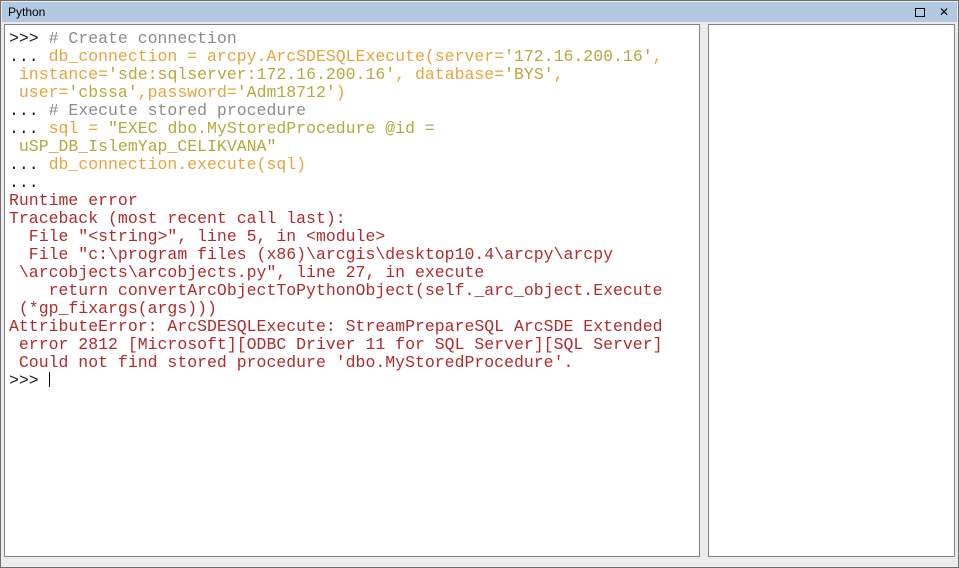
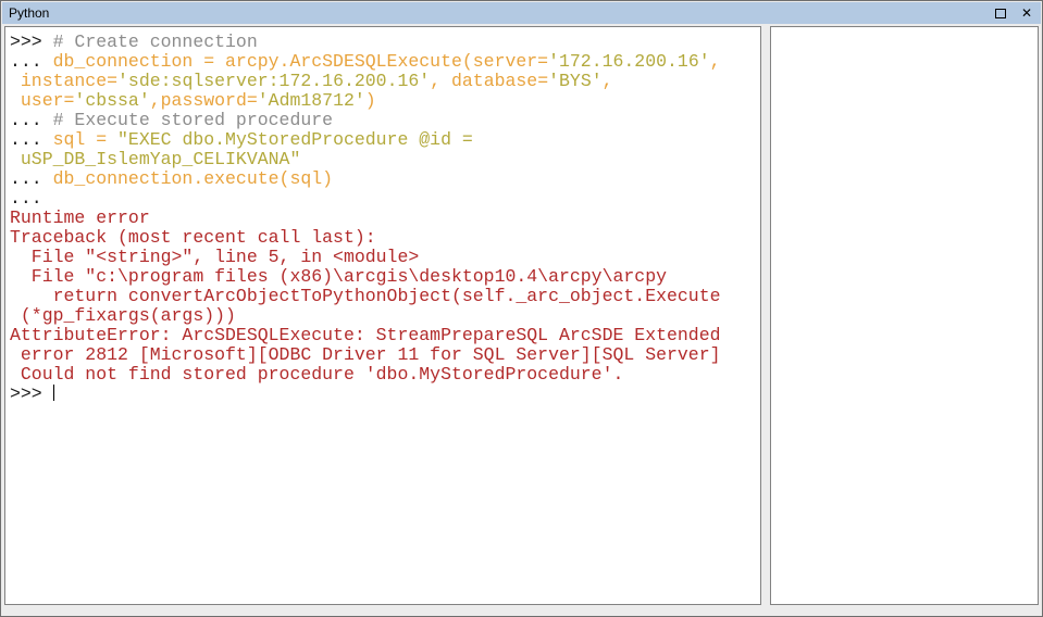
  Python
  ✕
  >>> # Create connection
  ... db_connection = arcpy.ArcSDESQLExecute(server='172.16.200.16',
  instance='sde:sqlserver:172.16.200.16', database='BYS',
  user='cbssa',password='Adm18712')
  ... # Execute stored procedure
  ... sql = "EXEC dbo.MyStoredProcedure @id =
  uSP_DB_IslemYap_CELIKVANA"
  ... db_connection.execute(sql)
  ...
  Runtime error
  Traceback (most recent call last):
  File "<string>", line 5, in <module>
  File "c:\program files (x86)\arcgis\desktop10.4\arcpy\arcpy
- \arcobjects\arcobjects.py", line 27, in execute
  return convertArcObjectToPythonObject(self._arc_object.Execute
  (*gp_fixargs(args)))
  AttributeError: ArcSDESQLExecute: StreamPrepareSQL ArcSDE Extended
  error 2812 [Microsoft][ODBC Driver 11 for SQL Server][SQL Server]
  Could not find stored procedure 'dbo.MyStoredProcedure'.
  >>>
